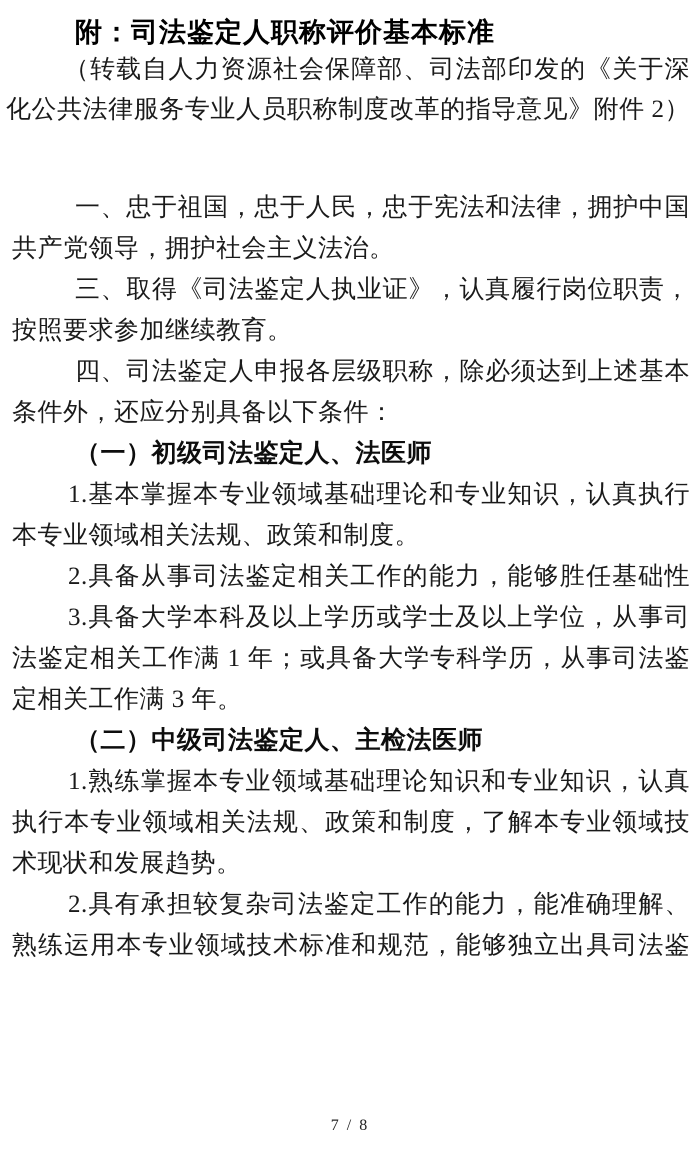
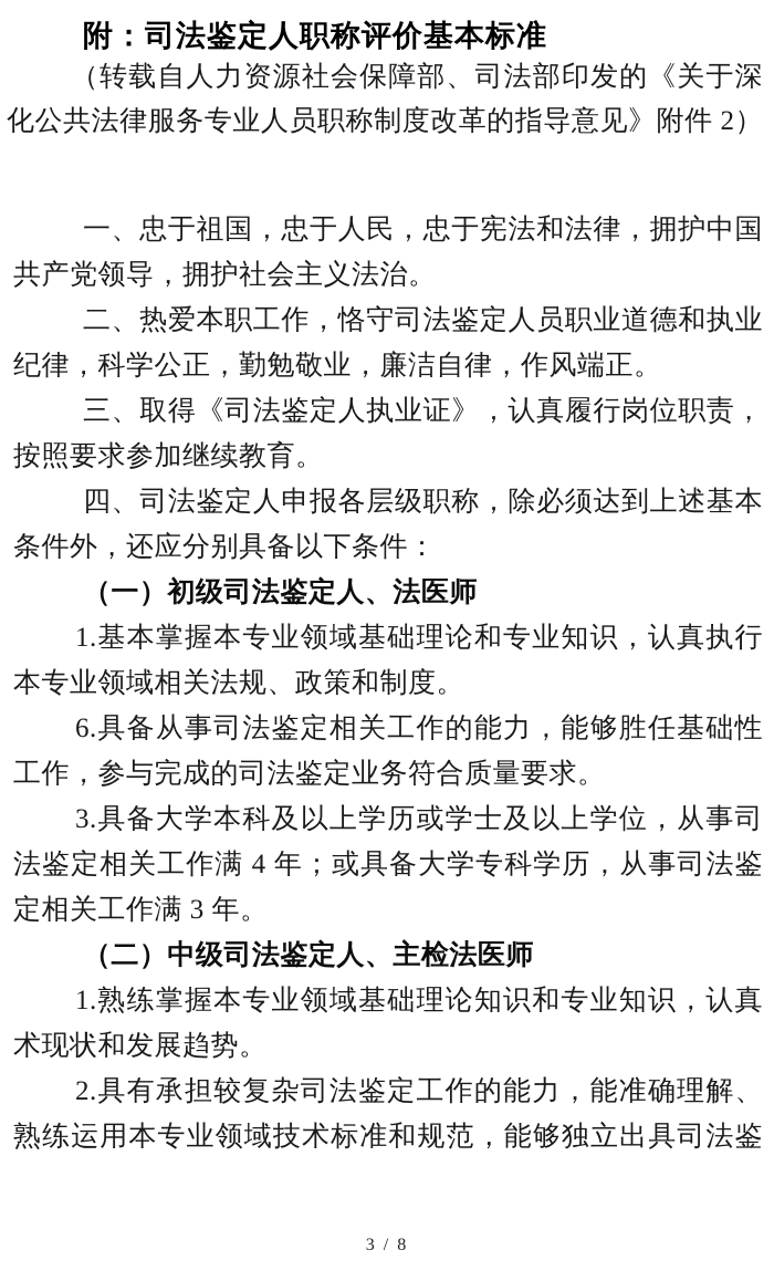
  附：司法鉴定人职称评价基本标准
  （转载自人力资源社会保障部、司法部印发的《关于深
  化公共法律服务专业人员职称制度改革的指导意见》附件 2）
  一、忠于祖国，忠于人民，忠于宪法和法律，拥护中国
  共产党领导，拥护社会主义法治。
+ 二、热爱本职工作，恪守司法鉴定人员职业道德和执业
+ 纪律，科学公正，勤勉敬业，廉洁自律，作风端正。
  三、取得《司法鉴定人执业证》，认真履行岗位职责，
  按照要求参加继续教育。
  四、司法鉴定人申报各层级职称，除必须达到上述基本
  条件外，还应分别具备以下条件：
  （一）初级司法鉴定人、法医师
  1.基本掌握本专业领域基础理论和专业知识，认真执行
  本专业领域相关法规、政策和制度。
- 2.具备从事司法鉴定相关工作的能力，能够胜任基础性
+ 6.具备从事司法鉴定相关工作的能力，能够胜任基础性
+ 工作，参与完成的司法鉴定业务符合质量要求。
  3.具备大学本科及以上学历或学士及以上学位，从事司
- 法鉴定相关工作满 1 年；或具备大学专科学历，从事司法鉴
+ 法鉴定相关工作满 4 年；或具备大学专科学历，从事司法鉴
  定相关工作满 3 年。
  （二）中级司法鉴定人、主检法医师
  1.熟练掌握本专业领域基础理论知识和专业知识，认真
- 执行本专业领域相关法规、政策和制度，了解本专业领域技
  术现状和发展趋势。
  2.具有承担较复杂司法鉴定工作的能力，能准确理解、
  熟练运用本专业领域技术标准和规范，能够独立出具司法鉴
- 7 / 8
+ 3 / 8
